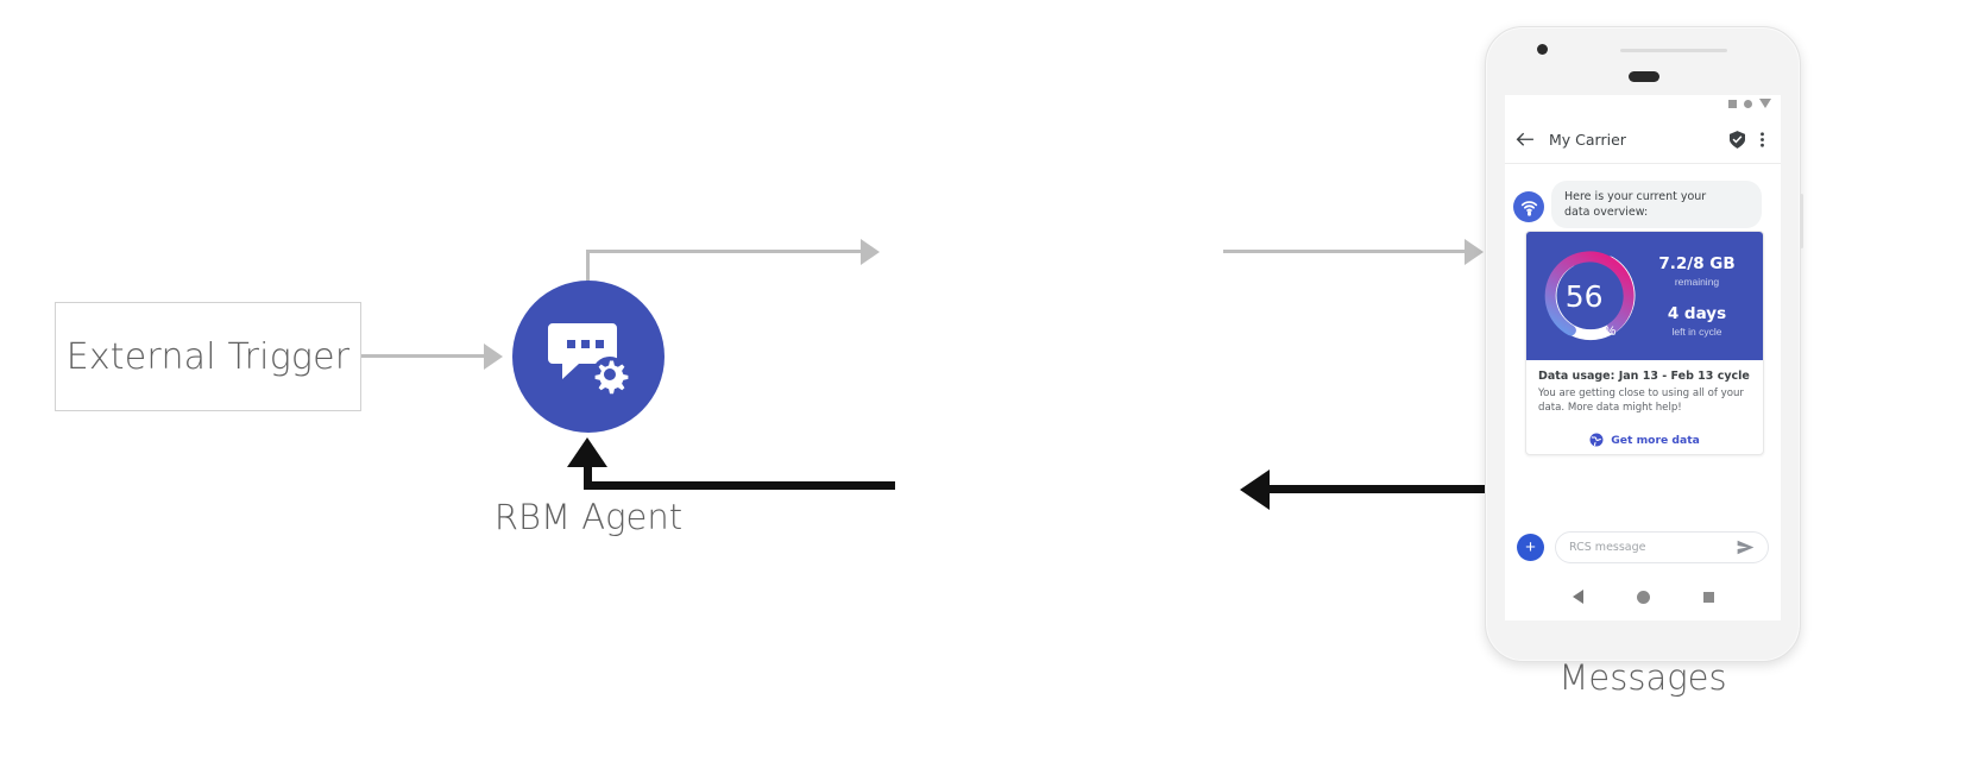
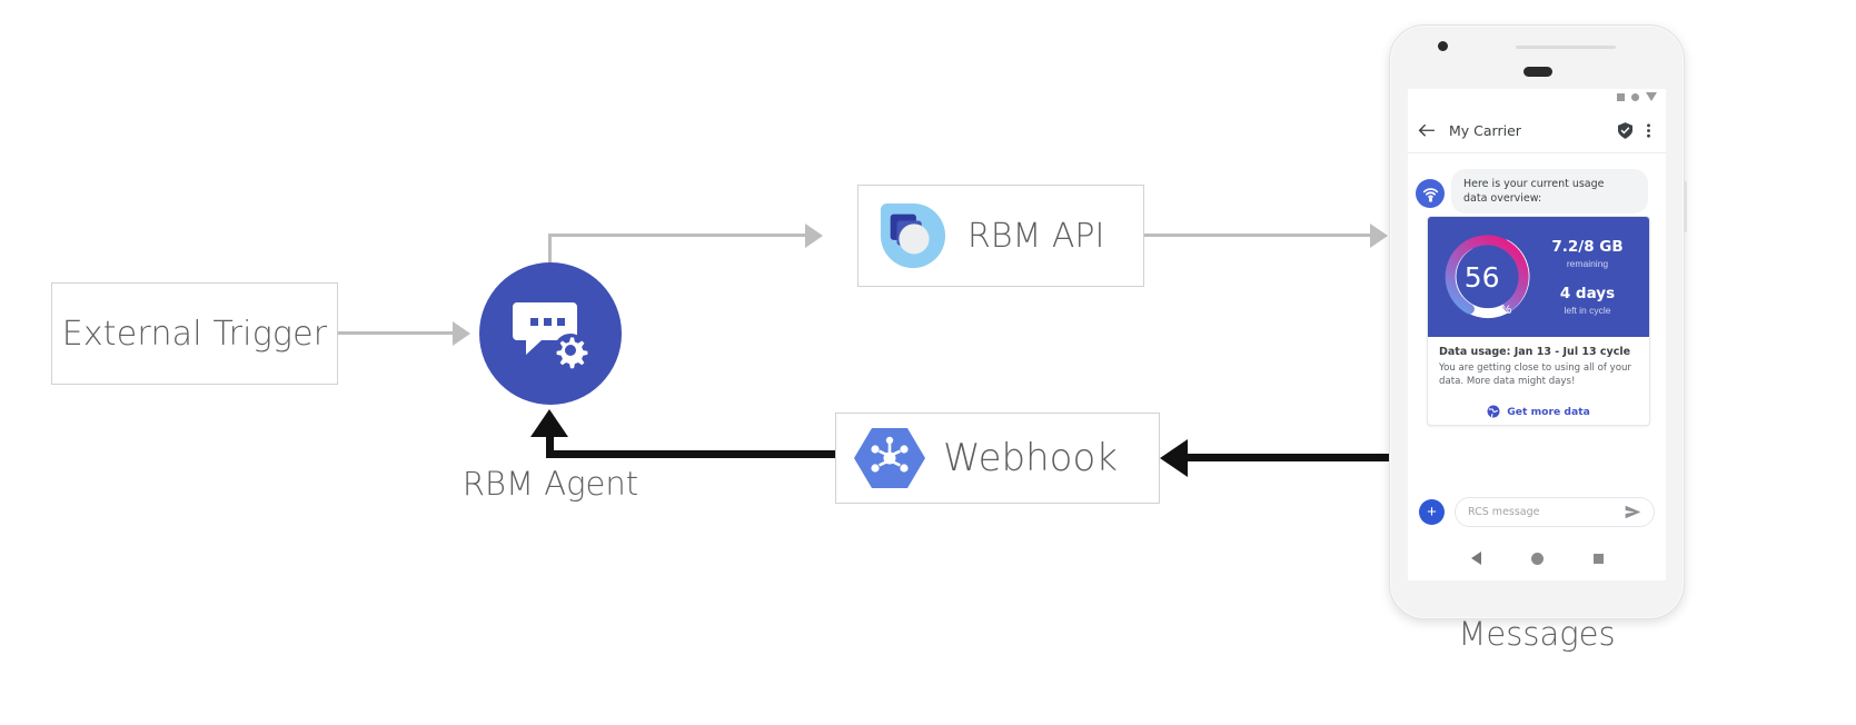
  External Trigger
  RBM Agent
+ RBM API
+ Webhook
  My Carrier
- Here is your current your
+ Here is your current usage
  data overview:
  56
  %
  7.2/8 GB
  remaining
  4 days
  left in cycle
- Data usage: Jan 13 - Feb 13 cycle
+ Data usage: Jan 13 - Jul 13 cycle
- You are getting close to using all of your data. More data might help!
+ You are getting close to using all of your data. More data might days!
  Get more data
  +
  RCS message
  Messages
